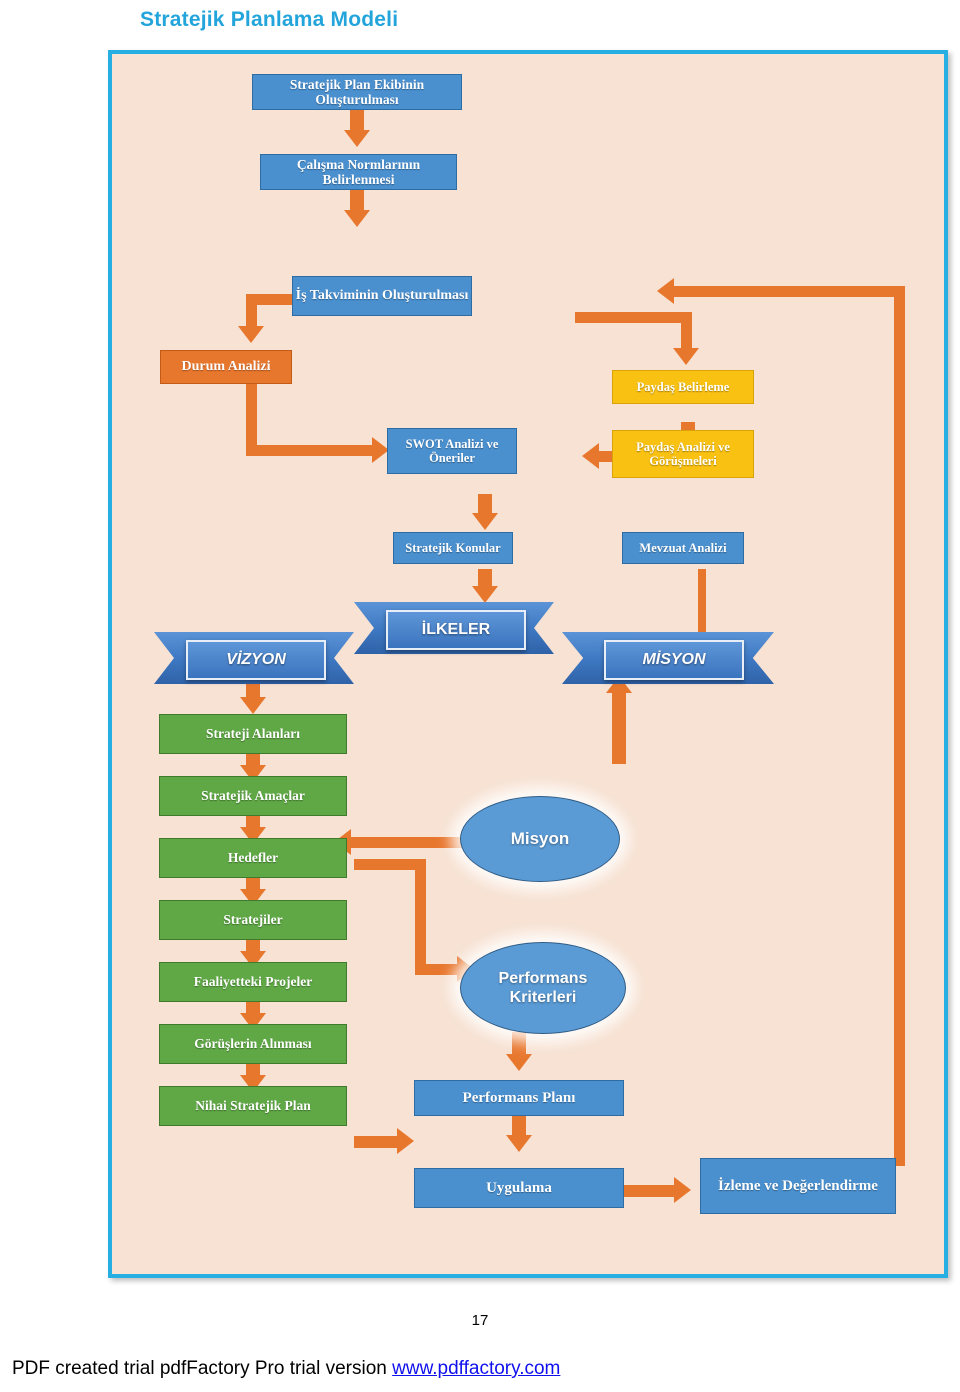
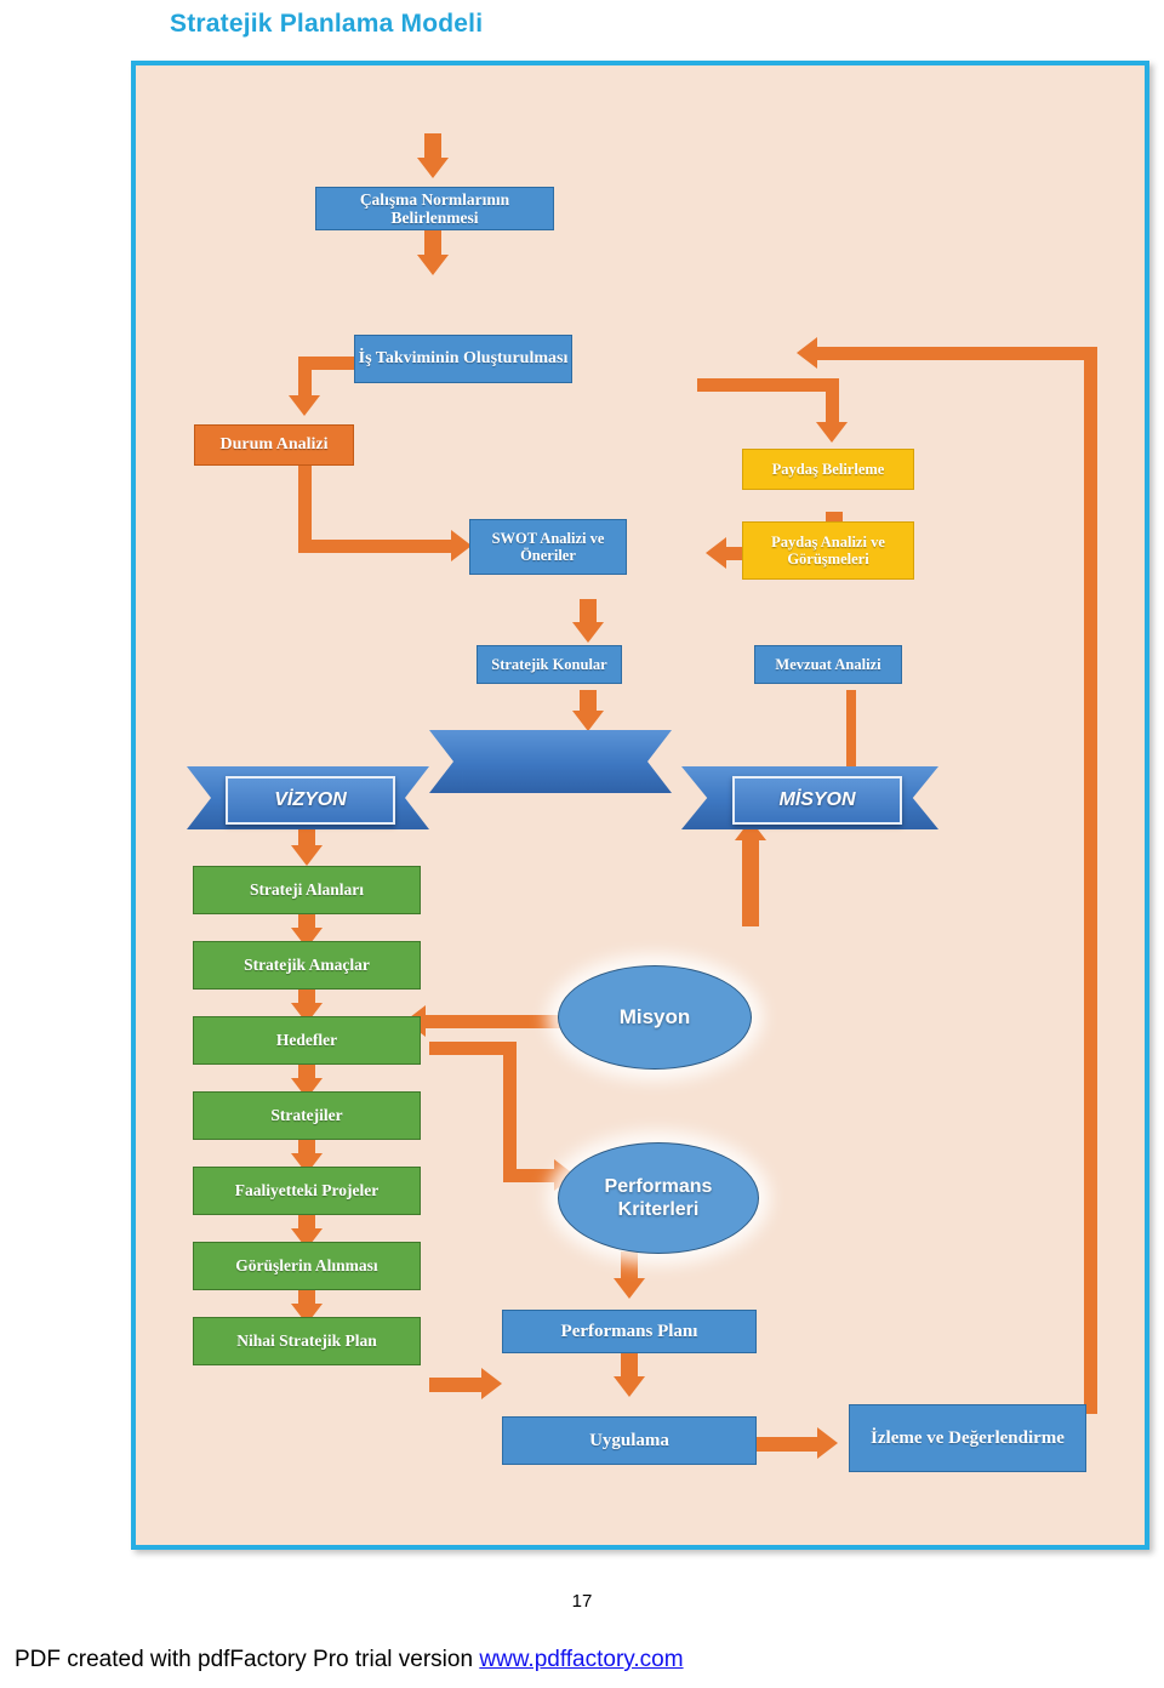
  Stratejik Planlama Modeli
- Stratejik Plan Ekibinin Oluşturulması
  Çalışma Normlarının Belirlenmesi
  İş Takviminin Oluşturulması
  Durum Analizi
  Paydaş Belirleme
  SWOT Analizi ve Öneriler
  Paydaş Analizi ve Görüşmeleri
  Stratejik Konular
  Mevzuat Analizi
  VİZYON
- İLKELER
  MİSYON
  Strateji Alanları
  Stratejik Amaçlar
  Hedefler
  Stratejiler
  Faaliyetteki Projeler
  Görüşlerin Alınması
  Nihai Stratejik Plan
  Misyon
  Performans Kriterleri
  Performans Planı
  Uygulama
  İzleme ve Değerlendirme
  17
- PDF created trial pdfFactory Pro trial version www.pdffactory.com
+ PDF created with pdfFactory Pro trial version www.pdffactory.com
